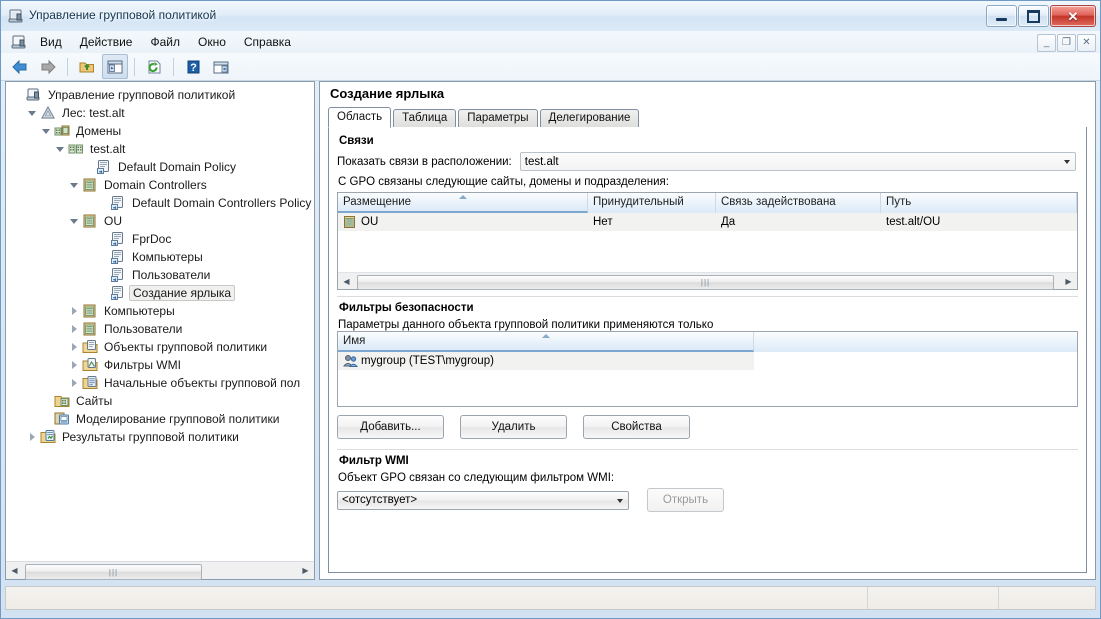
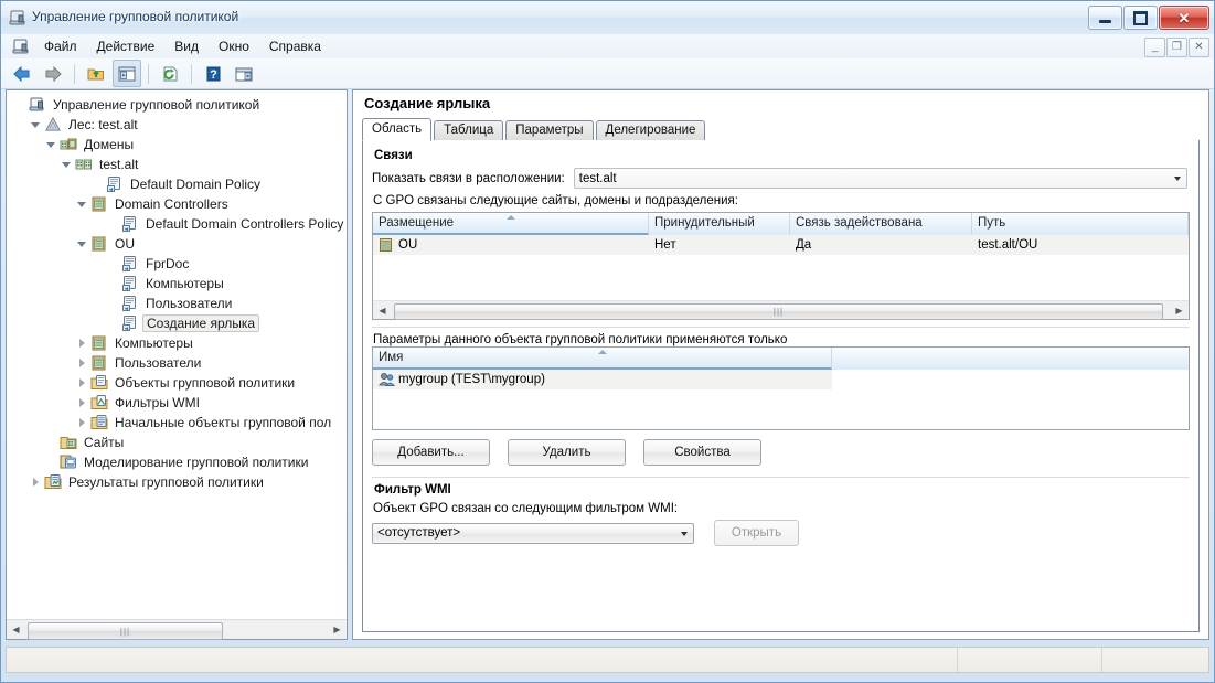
  Управление групповой политикой
  ✕
- Вид
+ Файл
  Действие
- Файл
+ Вид
  Окно
  Справка
  _
  ❐
  ✕
  ?
  Управление групповой политикой
  Лес: test.alt
  Домены
  test.alt
  Default Domain Policy
  Domain Controllers
  Default Domain Controllers Policy
  OU
  FprDoc
  Компьютеры
  Пользователи
  Создание ярлыка
  Компьютеры
  Пользователи
  Объекты групповой политики
  Фильтры WMI
  Начальные объекты групповой пол
  Сайты
  Моделирование групповой политики
  Результаты групповой политики
  ◀
  |||
  ▶
  Создание ярлыка
  Область
  Таблица
  Параметры
  Делегирование
  Связи
  Показать связи в расположении:
  test.alt
  С GPO связаны следующие сайты, домены и подразделения:
  Размещение
  Принудительный
  Связь задействована
  Путь
  OU
  Нет
  Да
  test.alt/OU
  ◀
  |||
  ▶
- Фильтры безопасности
  Параметры данного объекта групповой политики применяются только
  Имя
  mygroup (TEST\mygroup)
  Добавить...
  Удалить
  Свойства
  Фильтр WMI
  Объект GPO связан со следующим фильтром WMI:
  <отсутствует>
  Открыть
